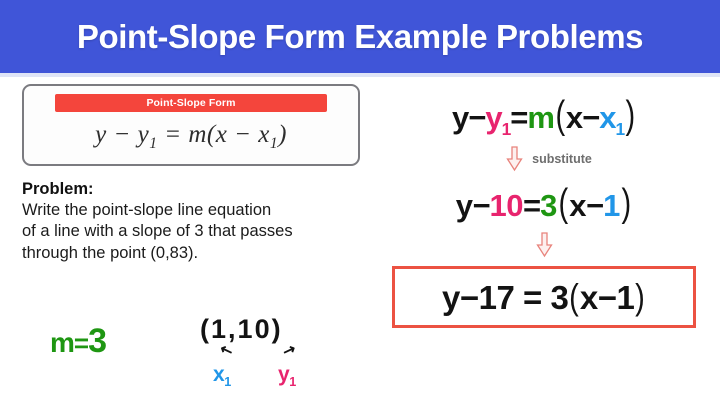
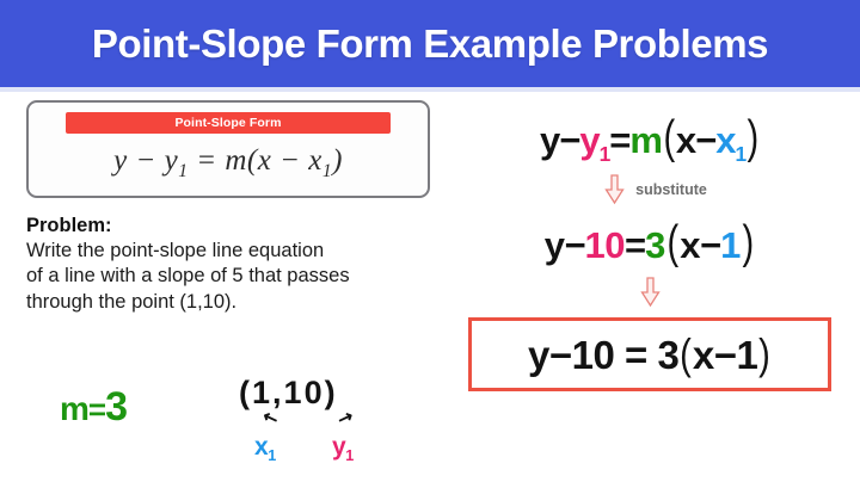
  Point-Slope Form Example Problems
  Point-Slope Form
  y − y1 = m(x − x1)
  Problem:
  Write the point-slope line equation
- of a line with a slope of 3 that passes
+ of a line with a slope of 5 that passes
- through the point (0,83).
+ through the point (1,10).
  m=3
  (1,10)
  x1
  y1
  y−y1=m(x−x1)
  substitute
  y−10=3(x−1)
- y−17 = 3(x−1)
+ y−10 = 3(x−1)
